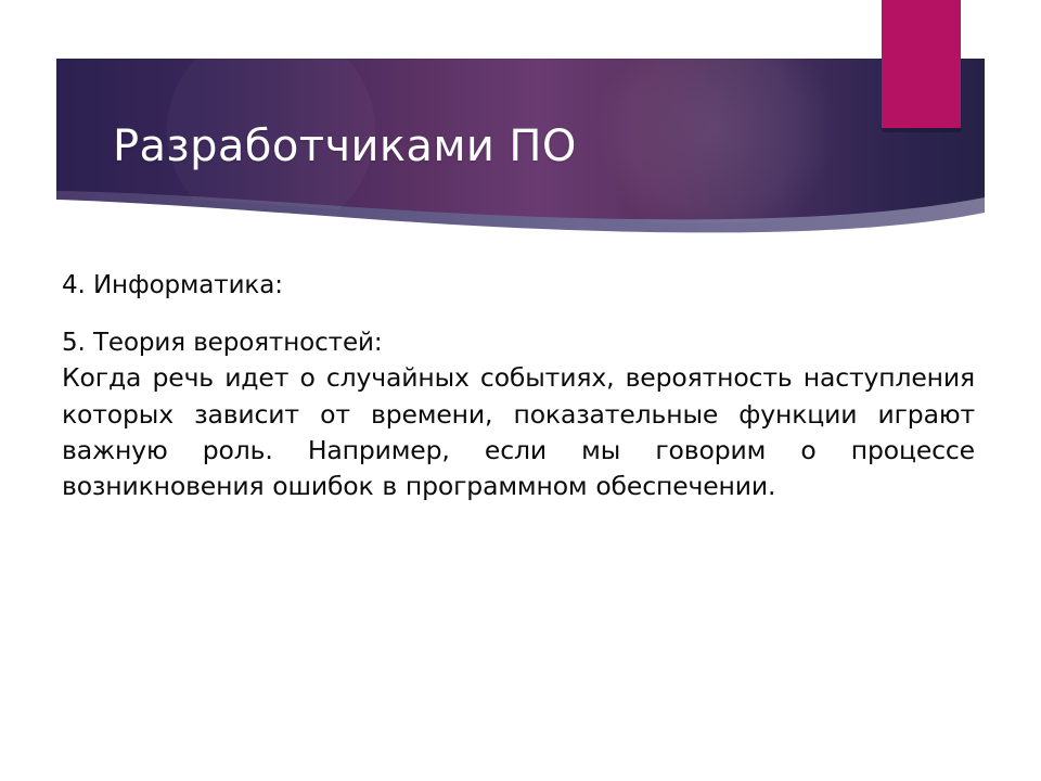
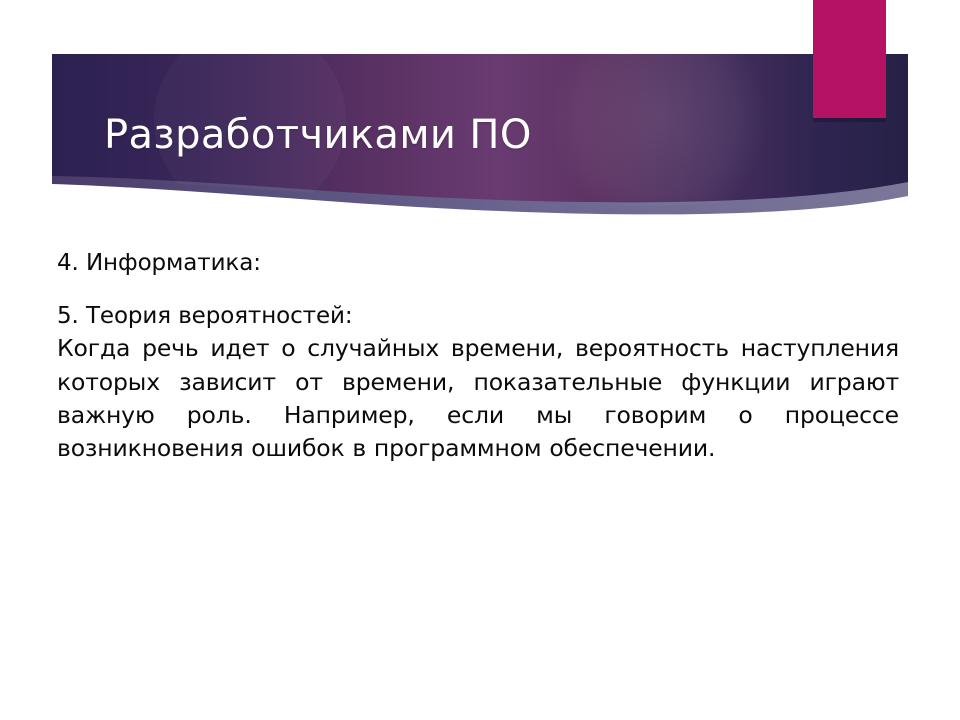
  Разработчиками ПО
  4. Информатика:
  5. Теория вероятностей:
- Когда речь идет о случайных событиях, вероятность наступления которых зависит от времени, показательные функции играют важную роль. Например, если мы говорим о процессе возникновения ошибок в программном обеспечении.
+ Когда речь идет о случайных времени, вероятность наступления которых зависит от времени, показательные функции играют важную роль. Например, если мы говорим о процессе возникновения ошибок в программном обеспечении.
